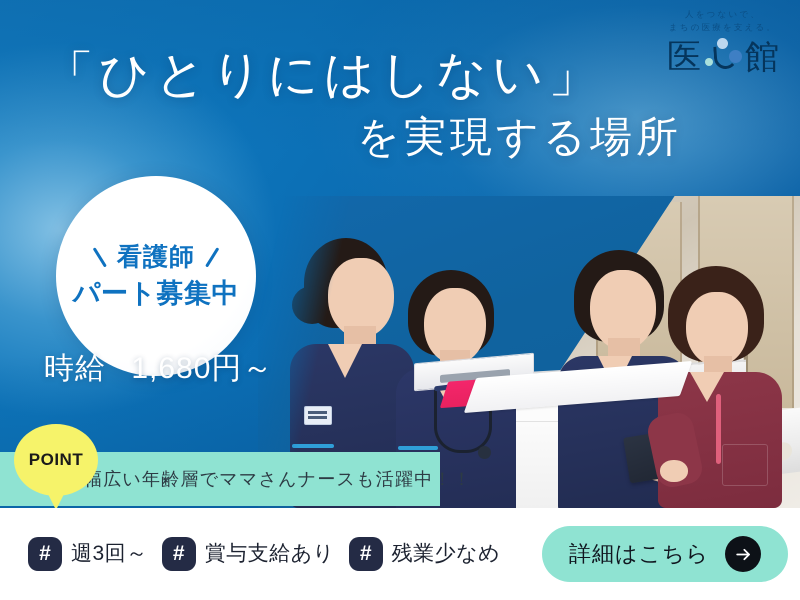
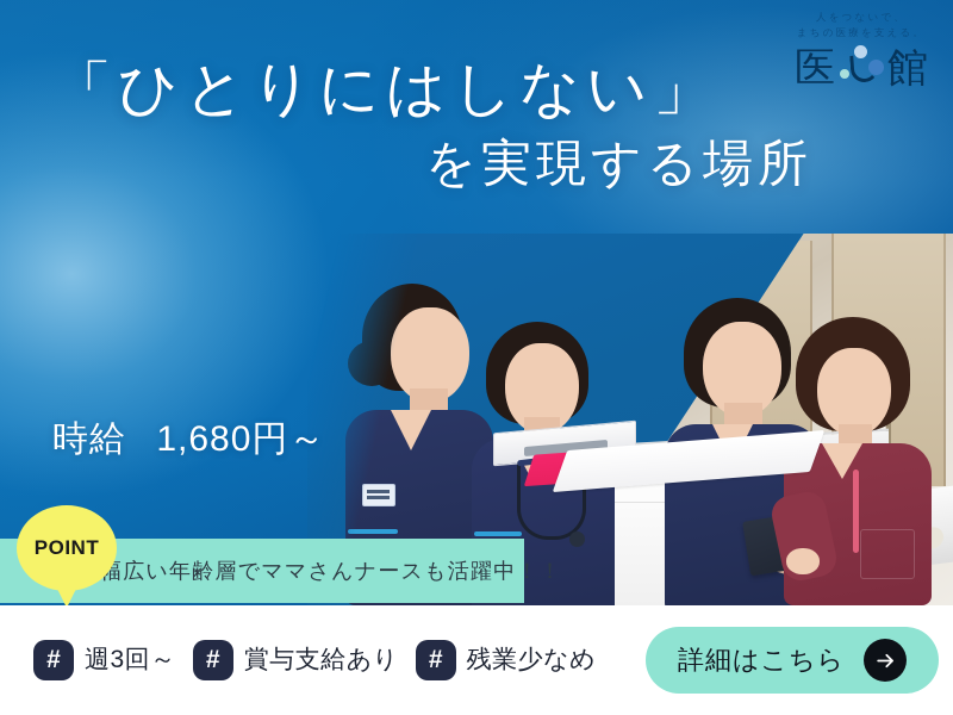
  人をつないで、
  まちの医療を支える。
  医
  館
  「ひとりにはしない」
  を実現する場所
- 看護師
- パート募集中
  時給 1,680円～
  幅広い年齢層でママさんナースも活躍中！！
  POINT
  #
  週3回～
  #
  賞与支給あり
  #
  残業少なめ
  詳細はこちら
